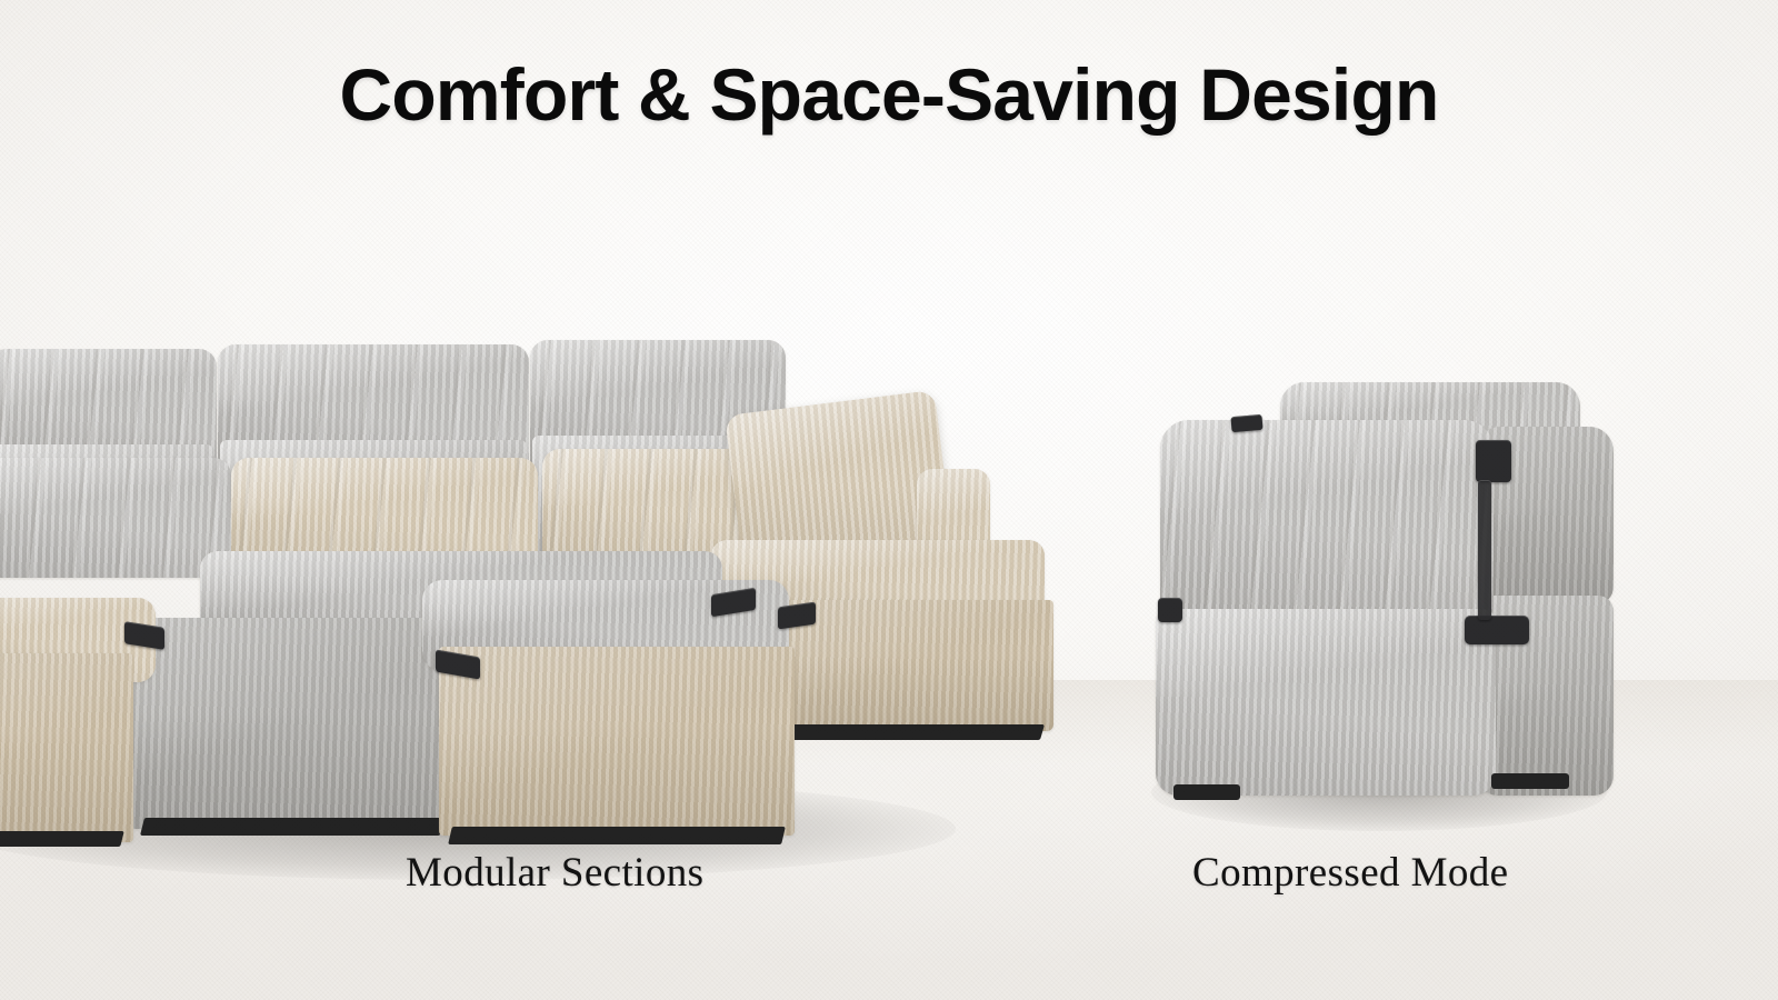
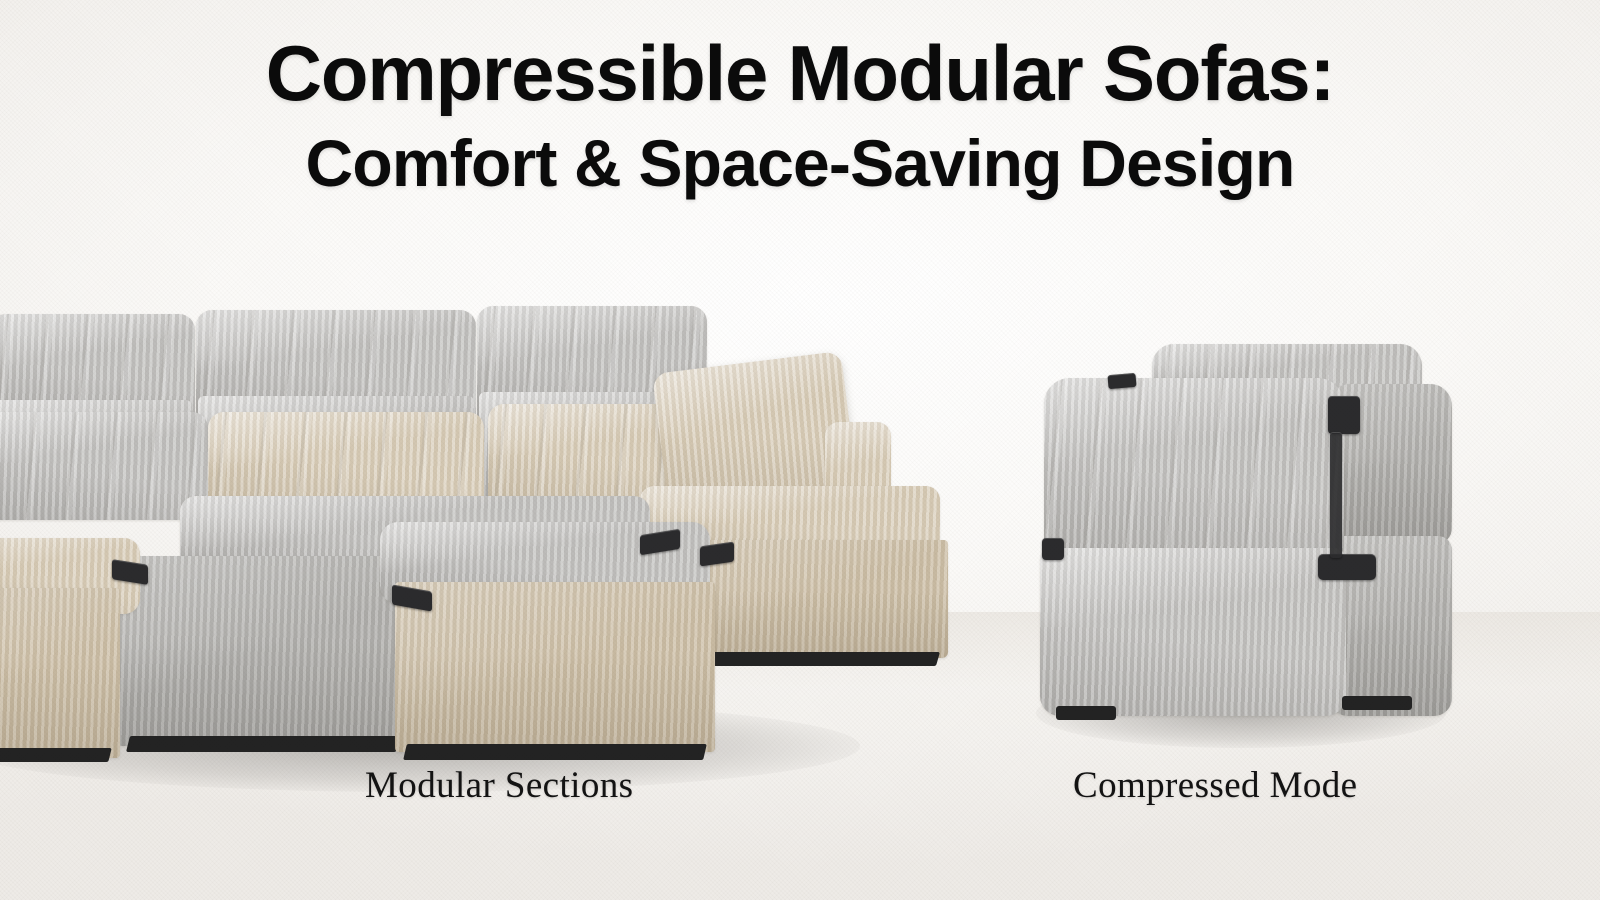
+ Compressible Modular Sofas:
  Comfort & Space-Saving Design
  Modular Sections
  Compressed Mode
